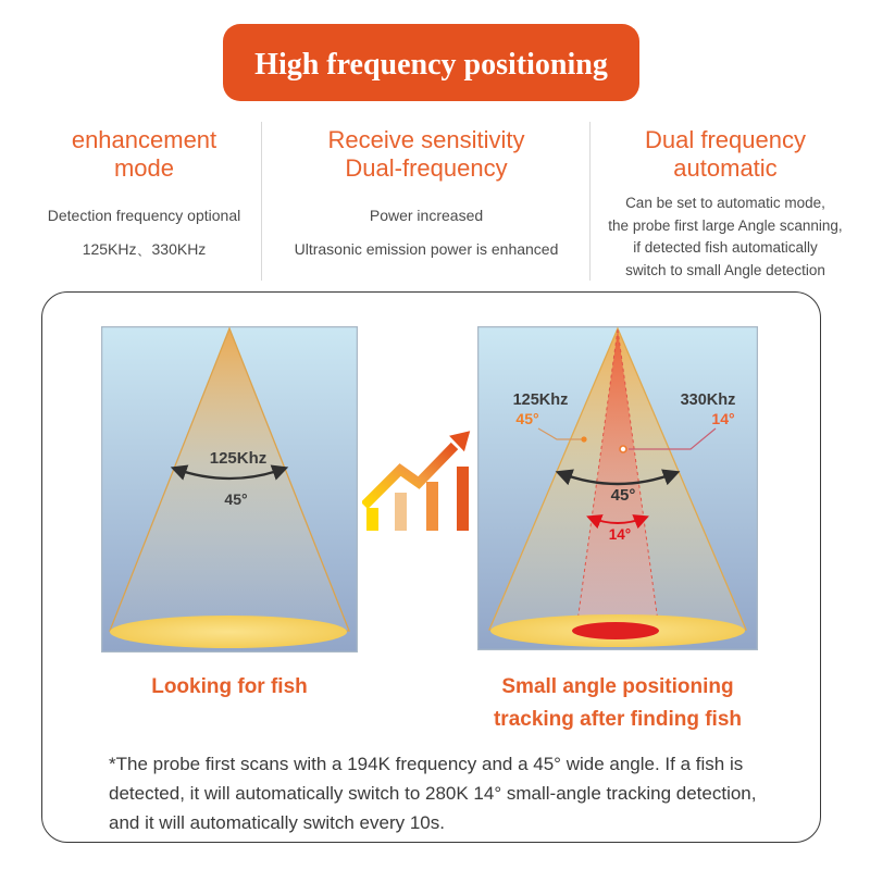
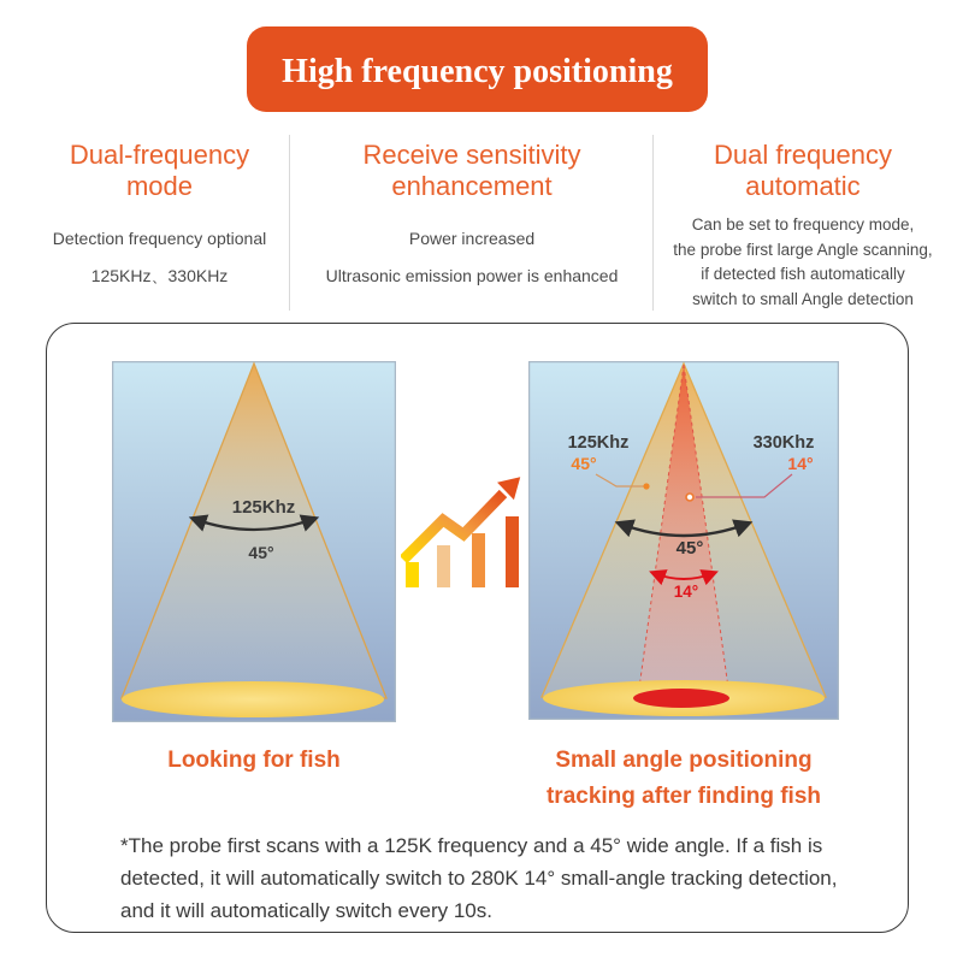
  High frequency positioning
- enhancement
+ Dual-frequency
  mode
  Detection frequency optional
  125KHz、330KHz
  Receive sensitivity
- Dual-frequency
+ enhancement
  Power increased
  Ultrasonic emission power is enhanced
  Dual frequency
  automatic
- Can be set to automatic mode,
+ Can be set to frequency mode,
  the probe first large Angle scanning,
  if detected fish automatically
  switch to small Angle detection
  125Khz
  45°
  125Khz
  45°
  330Khz
  14°
  45°
  14°
  Looking for fish
  Small angle positioning
  tracking after finding fish
- *The probe first scans with a 194K frequency and a 45° wide angle. If a fish is
+ *The probe first scans with a 125K frequency and a 45° wide angle. If a fish is
  detected, it will automatically switch to 280K 14° small-angle tracking detection,
  and it will automatically switch every 10s.
